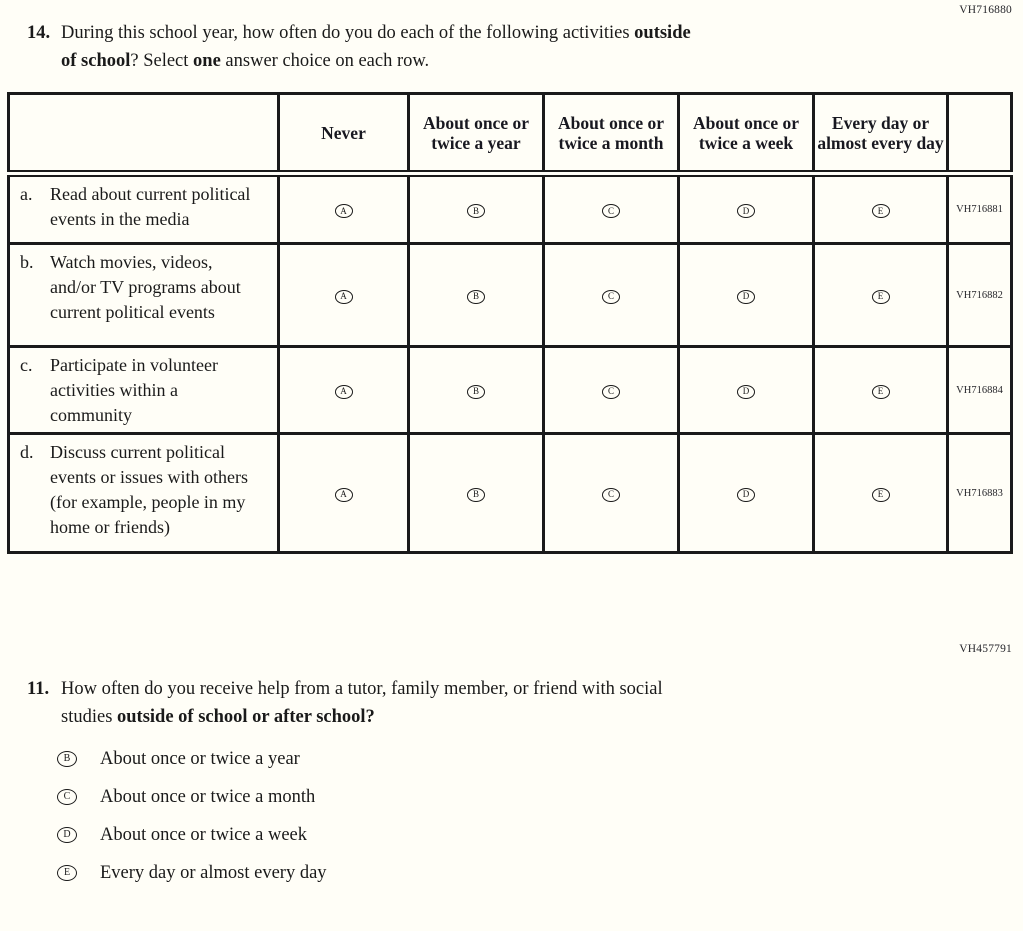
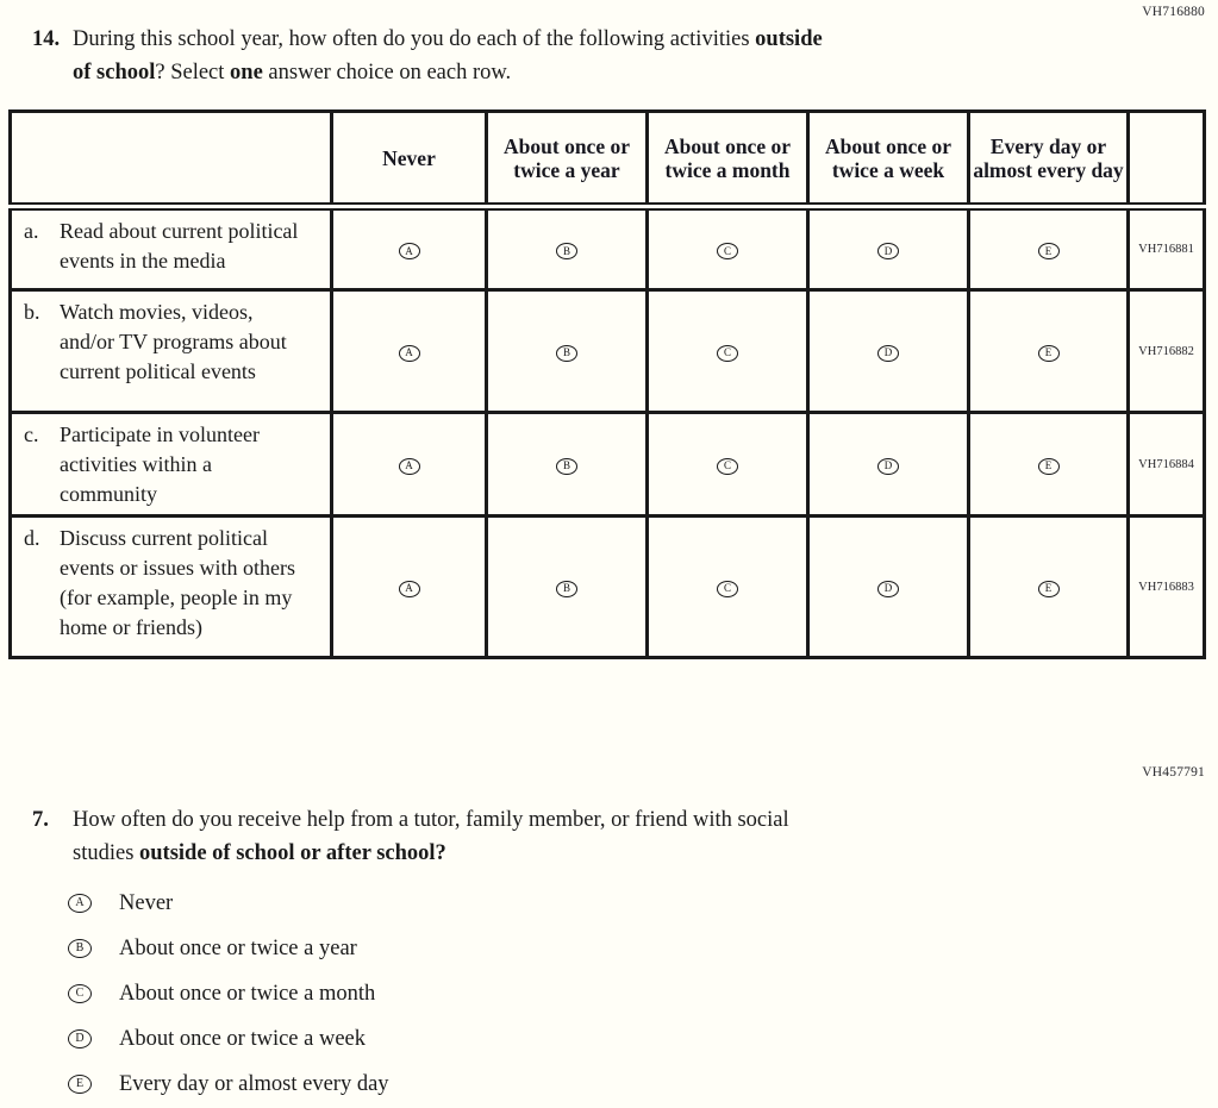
  VH716880
  14.
  During this school year, how often do you do each of the following activities outside
  of school? Select one answer choice on each row.
  	Never	About once or twice a year	About once or twice a month	About once or twice a week	Every day or almost every day
  a. Read about current political events in the media	A	B	C	D	E	VH716881
  b. Watch movies, videos, and/or TV programs about current political events	A	B	C	D	E	VH716882
  c. Participate in volunteer activities within a community	A	B	C	D	E	VH716884
  d. Discuss current political events or issues with others (for example, people in my home or friends)	A	B	C	D	E	VH716883
  VH457791
- 11.
+ 7.
  How often do you receive help from a tutor, family member, or friend with social
  studies outside of school or after school?
+ A
+ Never
  B
  About once or twice a year
  C
  About once or twice a month
  D
  About once or twice a week
  E
  Every day or almost every day
